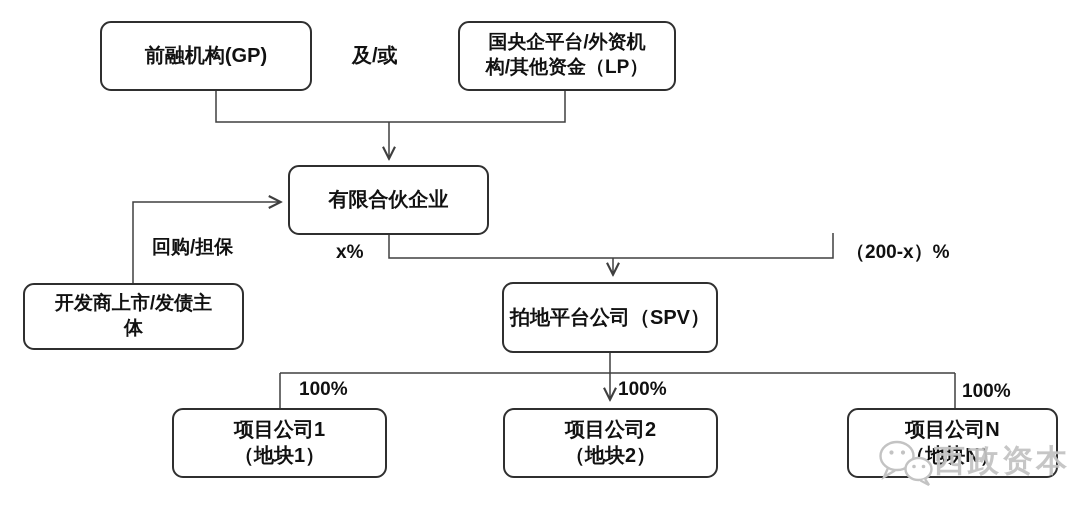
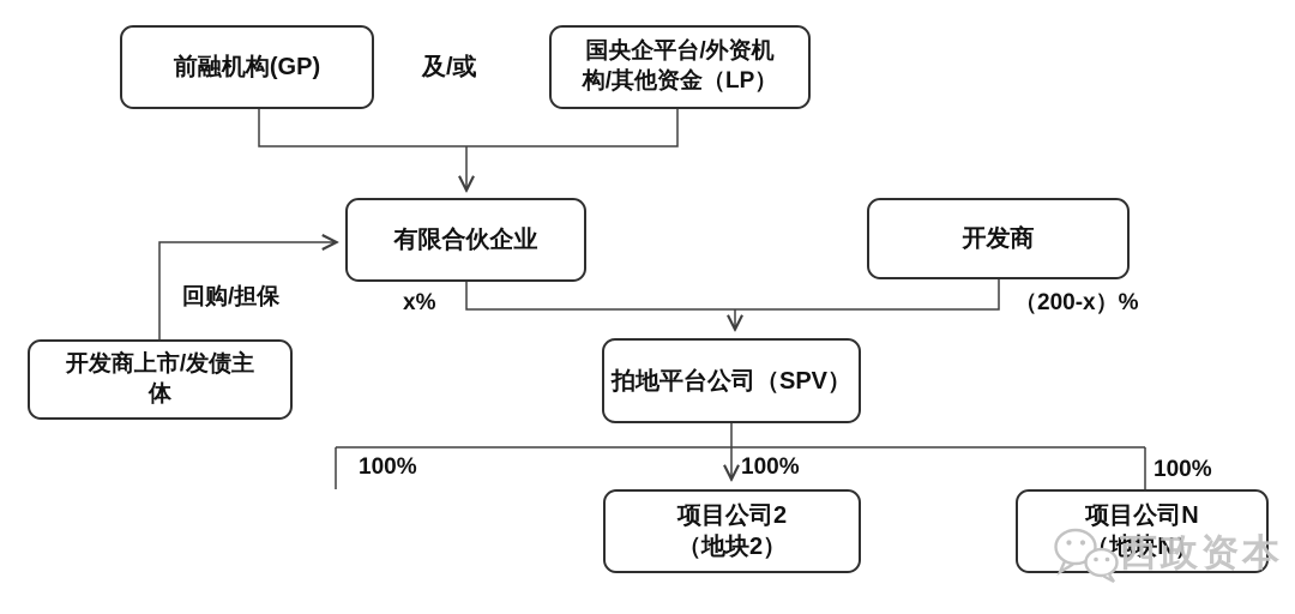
  前融机构(GP)
  国央企平台/外资机
  构/其他资金（LP）
  有限合伙企业
+ 开发商
  开发商上市/发债主
  体
  拍地平台公司（SPV）
- 项目公司1
- （地块1）
  项目公司2
  （地块2）
  项目公司N
  （地块N）
  及/或
  回购/担保
  x%
  （200-x）%
  100%
  100%
  100%
  西政资本
